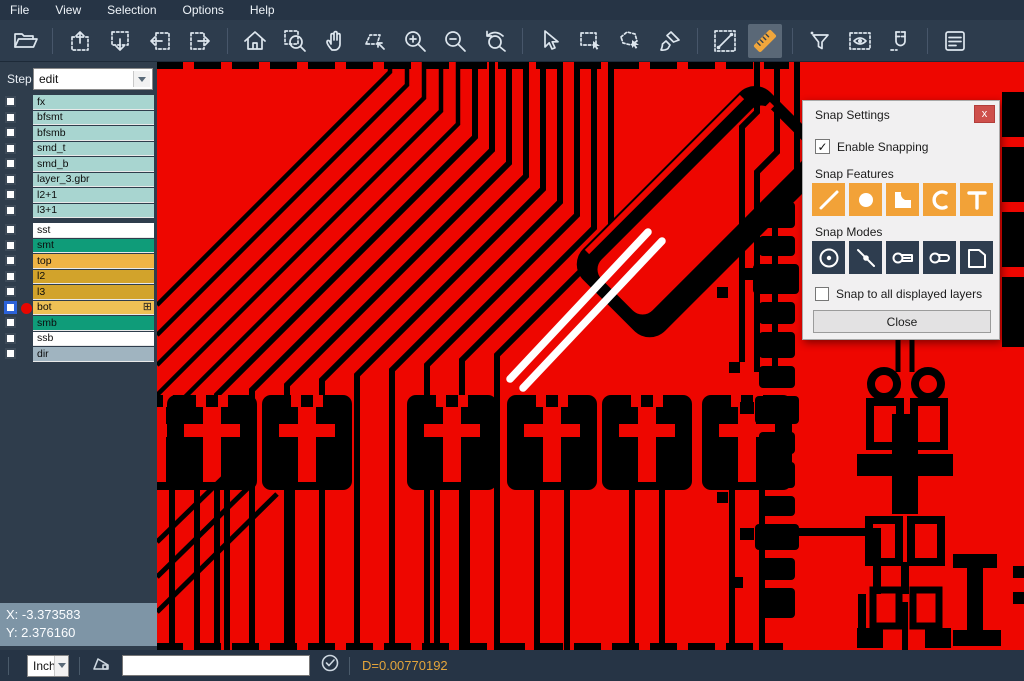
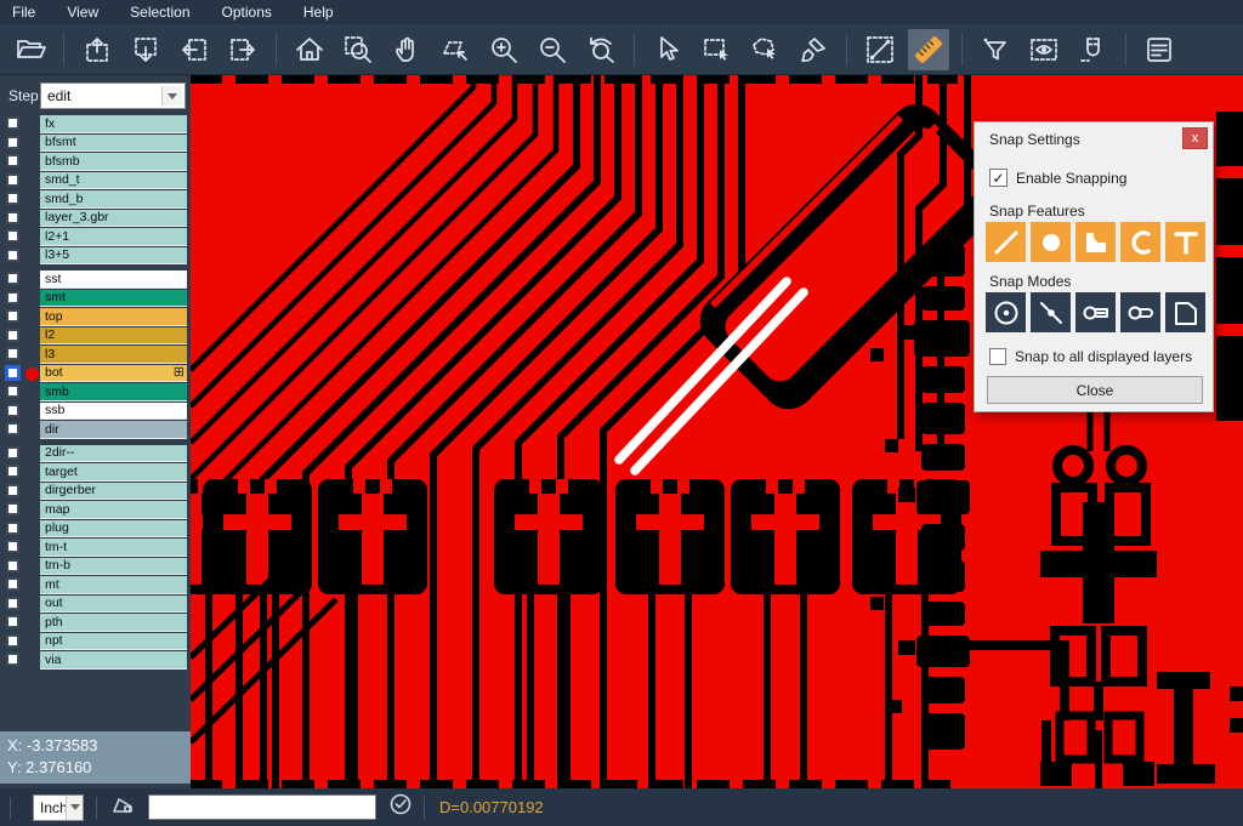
  File
  View
  Selection
  Options
  Help
  Step
  edit
  fx
  bfsmt
  bfsmb
  smd_t
  smd_b
  layer_3.gbr
  l2+1
- l3+1
+ l3+5
  sst
  smt
  top
  l2
  l3
  bot
  ⊞
  smb
  ssb
  dir
+ 2dir--
+ target
+ dirgerber
+ map
+ plug
+ tm-t
+ tm-b
+ mt
+ out
+ pth
+ npt
+ via
  X: -3.373583
  Y: 2.376160
  Snap Settings
  x
  ✓
  Enable Snapping
  Snap Features
  Snap Modes
  Snap to all displayed layers
  Close
  Inch
  D=0.00770192
